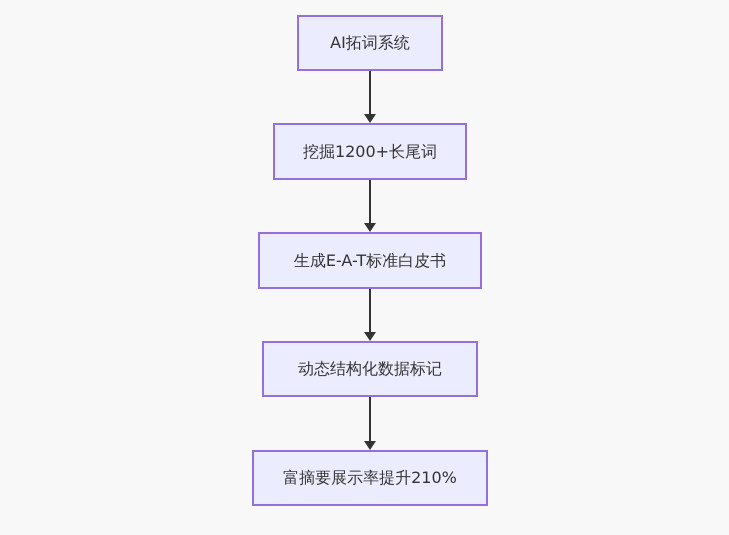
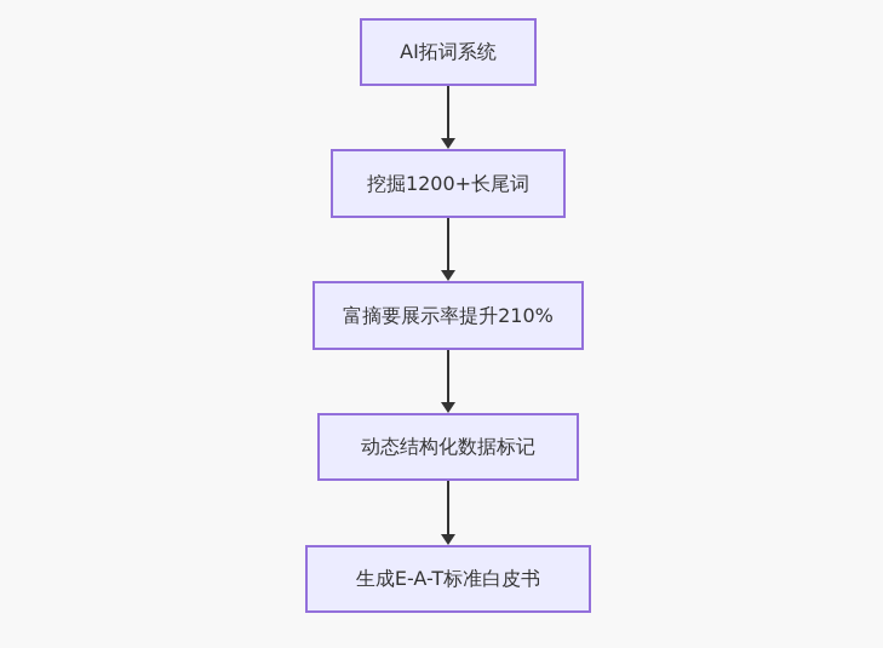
  AI拓词系统
  挖掘1200+长尾词
- 生成E-A-T标准白皮书
+ 富摘要展示率提升210%
  动态结构化数据标记
- 富摘要展示率提升210%
+ 生成E-A-T标准白皮书
